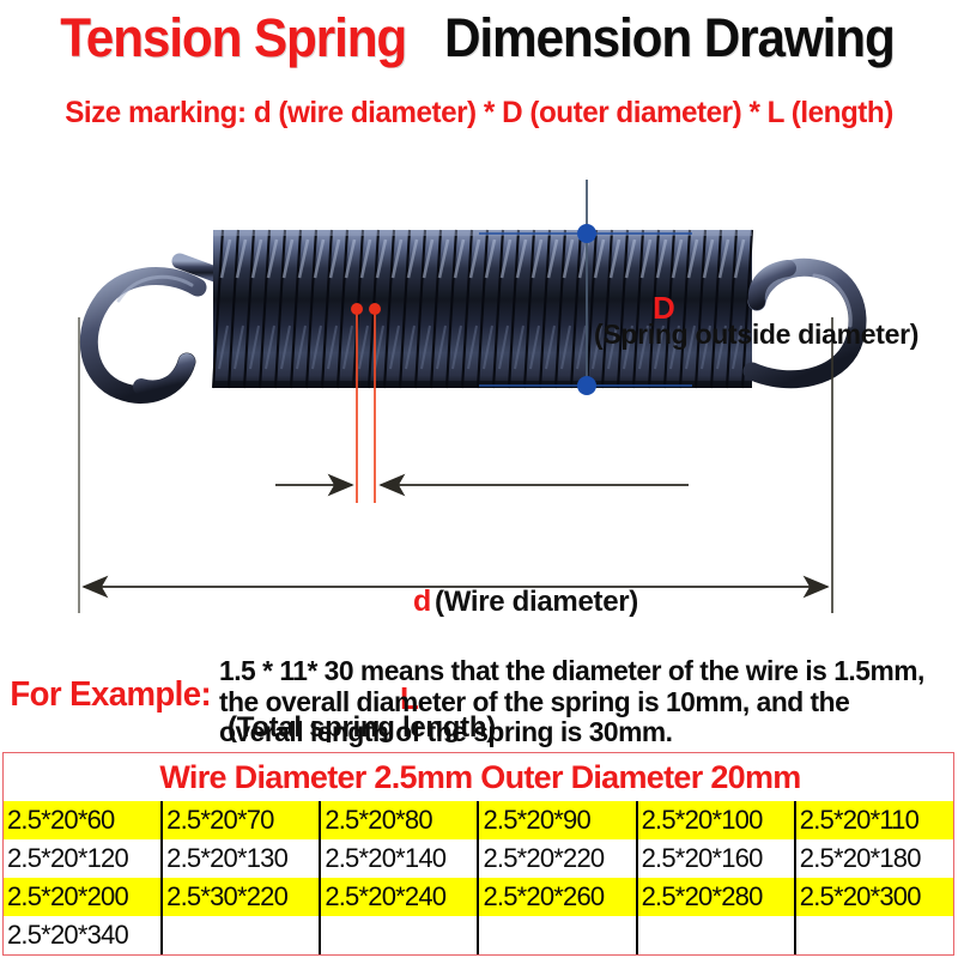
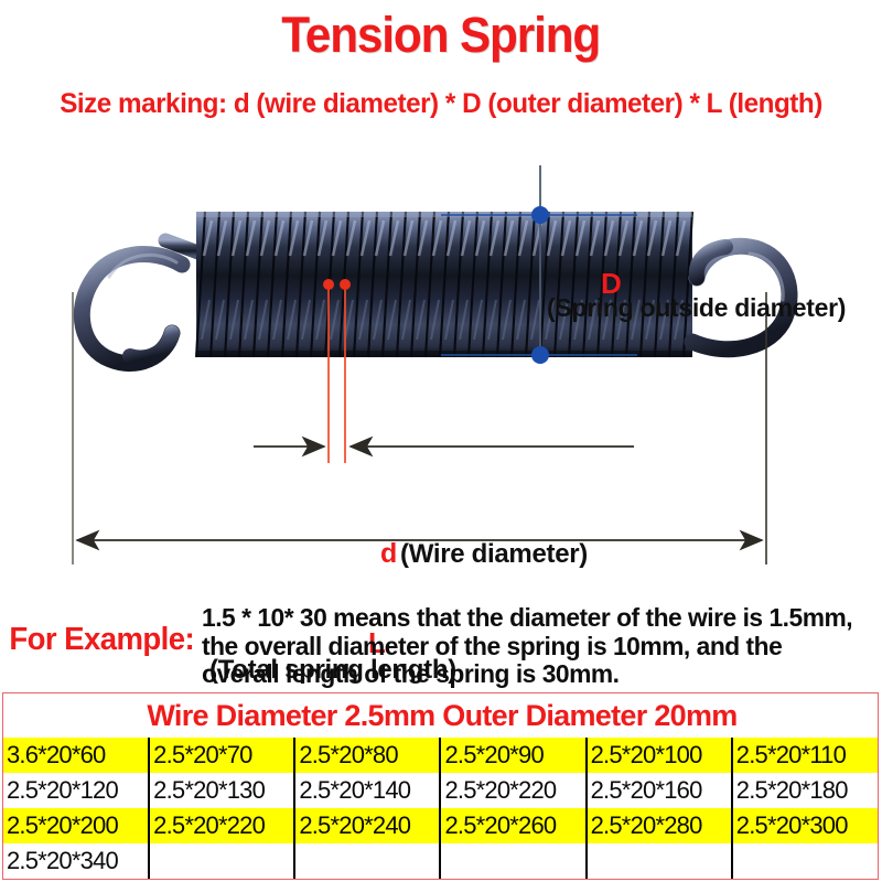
  Tension Spring
- Dimension Drawing
  Size marking: d (wire diameter) * D (outer diameter) * L (length)
  D
  (Spring outside diameter)
  d
  (Wire diameter)
  L
  (Total spring length)
  For Example:
- 1.5 * 11* 30 means that the diameter of the wire is 1.5mm, the overall diameter of the spring is 10mm, and the overall length of the spring is 30mm.
+ 1.5 * 10* 30 means that the diameter of the wire is 1.5mm, the overall diameter of the spring is 10mm, and the overall length of the spring is 30mm.
  Wire Diameter 2.5mm Outer Diameter 20mm
- 2.5*20*60	2.5*20*70	2.5*20*80	2.5*20*90	2.5*20*100	2.5*20*110
+ 3.6*20*60	2.5*20*70	2.5*20*80	2.5*20*90	2.5*20*100	2.5*20*110
  2.5*20*120	2.5*20*130	2.5*20*140	2.5*20*220	2.5*20*160	2.5*20*180
- 2.5*20*200	2.5*30*220	2.5*20*240	2.5*20*260	2.5*20*280	2.5*20*300
+ 2.5*20*200	2.5*20*220	2.5*20*240	2.5*20*260	2.5*20*280	2.5*20*300
  2.5*20*340
